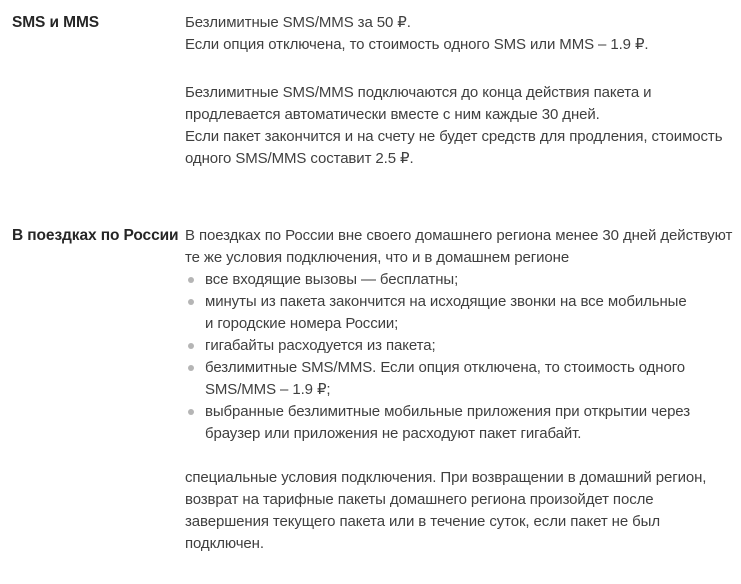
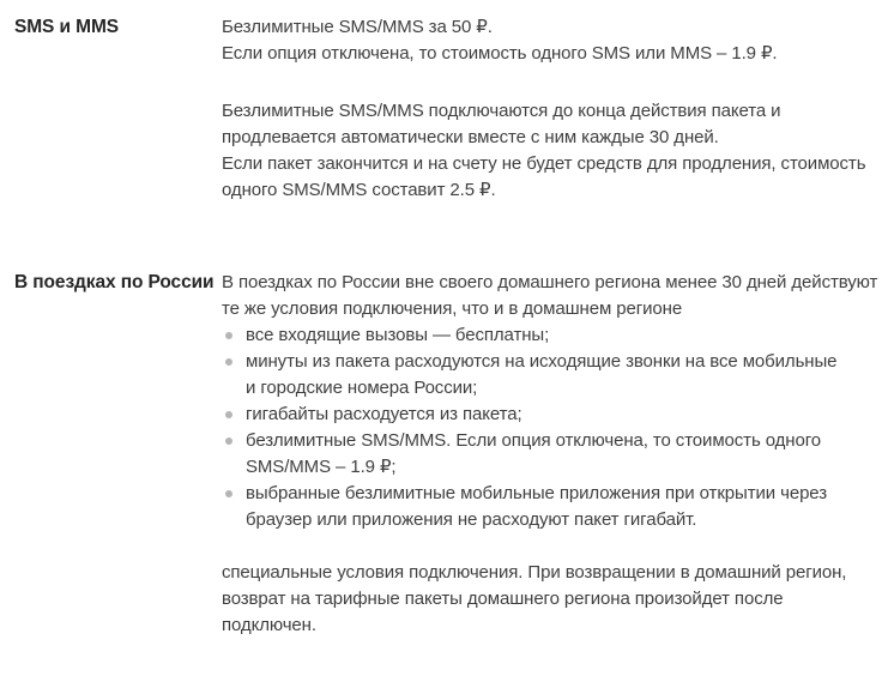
  SMS и MMS
  Безлимитные SMS/MMS за 50 ₽.
  Если опция отключена, то стоимость одного SMS или MMS – 1.9 ₽.
  Безлимитные SMS/MMS подключаются до конца действия пакета и
  продлевается автоматически вместе с ним каждые 30 дней.
  Если пакет закончится и на счету не будет средств для продления, стоимость
  одного SMS/MMS составит 2.5 ₽.
  В поездках по России
  В поездках по России вне своего домашнего региона менее 30 дней действуют
  те же условия подключения, что и в домашнем регионе
  все входящие вызовы — бесплатны;
- минуты из пакета закончится на исходящие звонки на все мобильные
+ минуты из пакета расходуются на исходящие звонки на все мобильные
  и городские номера России;
  гигабайты расходуется из пакета;
  безлимитные SMS/MMS. Если опция отключена, то стоимость одного
  SMS/MMS – 1.9 ₽;
  выбранные безлимитные мобильные приложения при открытии через
  браузер или приложения не расходуют пакет гигабайт.
  специальные условия подключения. При возвращении в домашний регион,
  возврат на тарифные пакеты домашнего региона произойдет после
- завершения текущего пакета или в течение суток, если пакет не был
  подключен.
